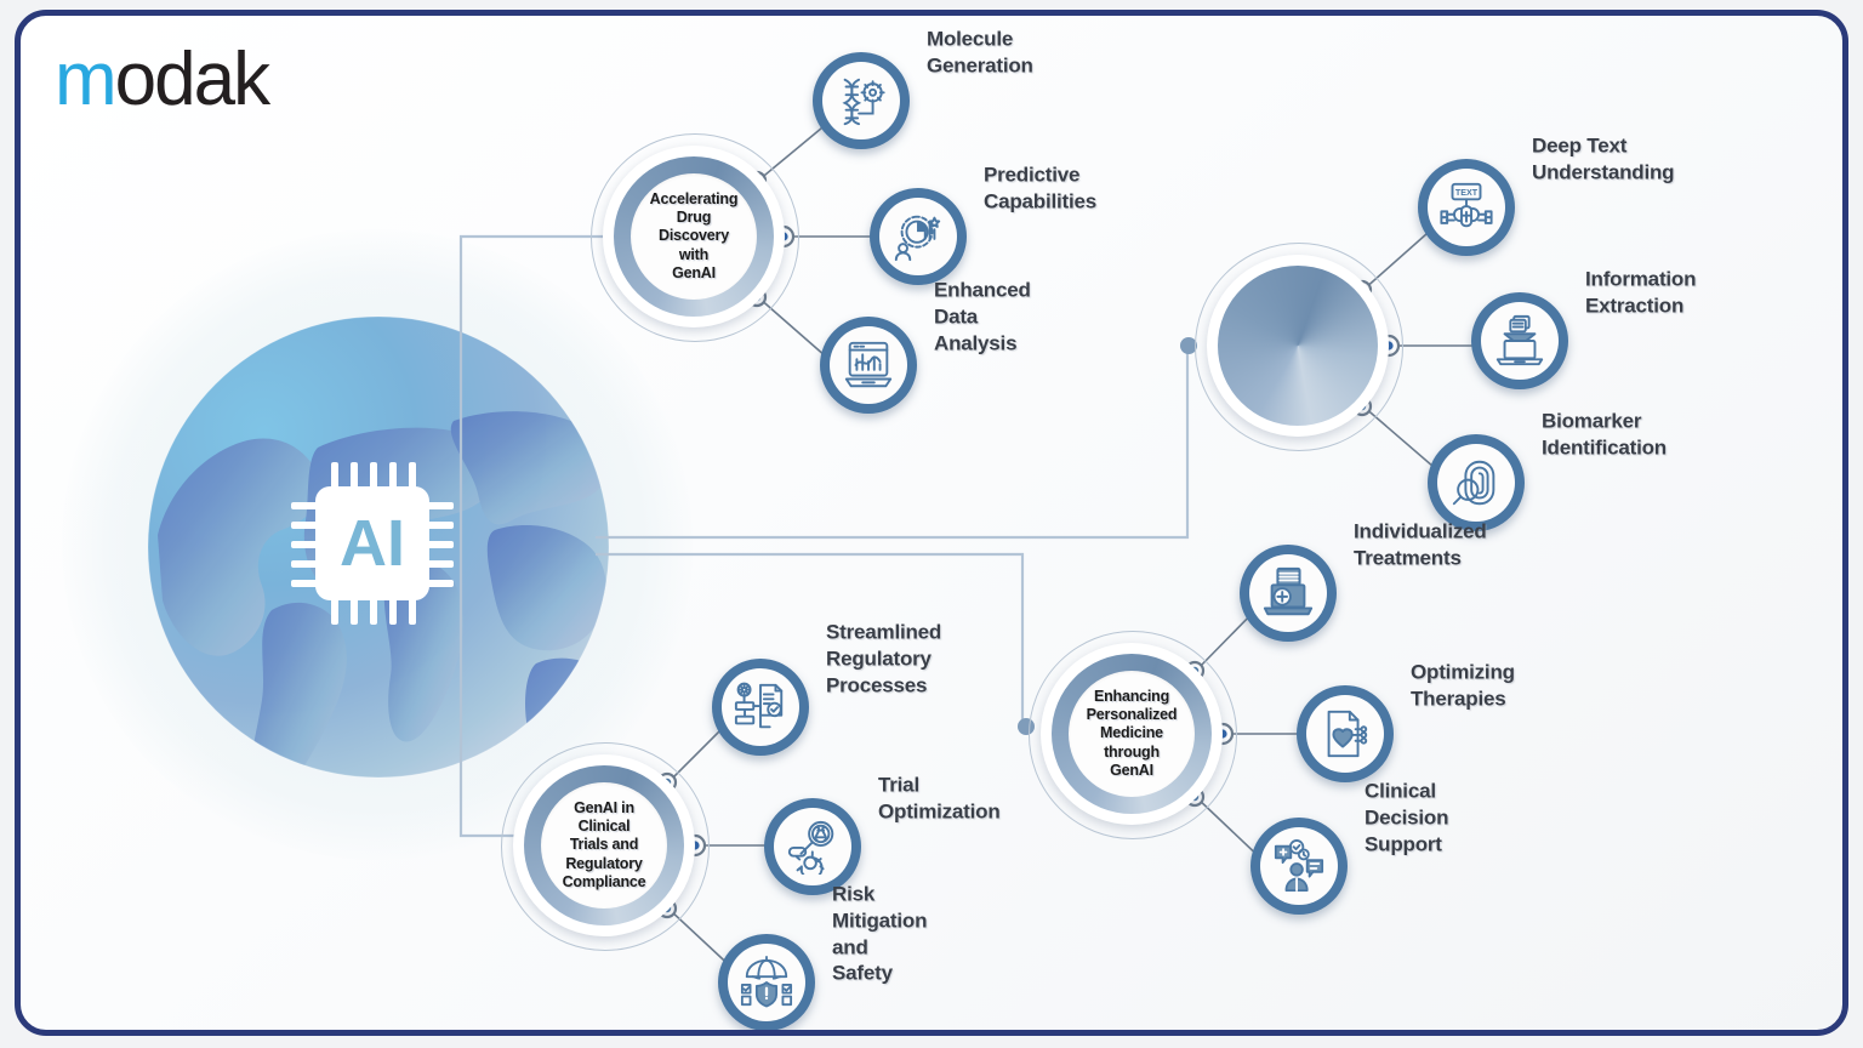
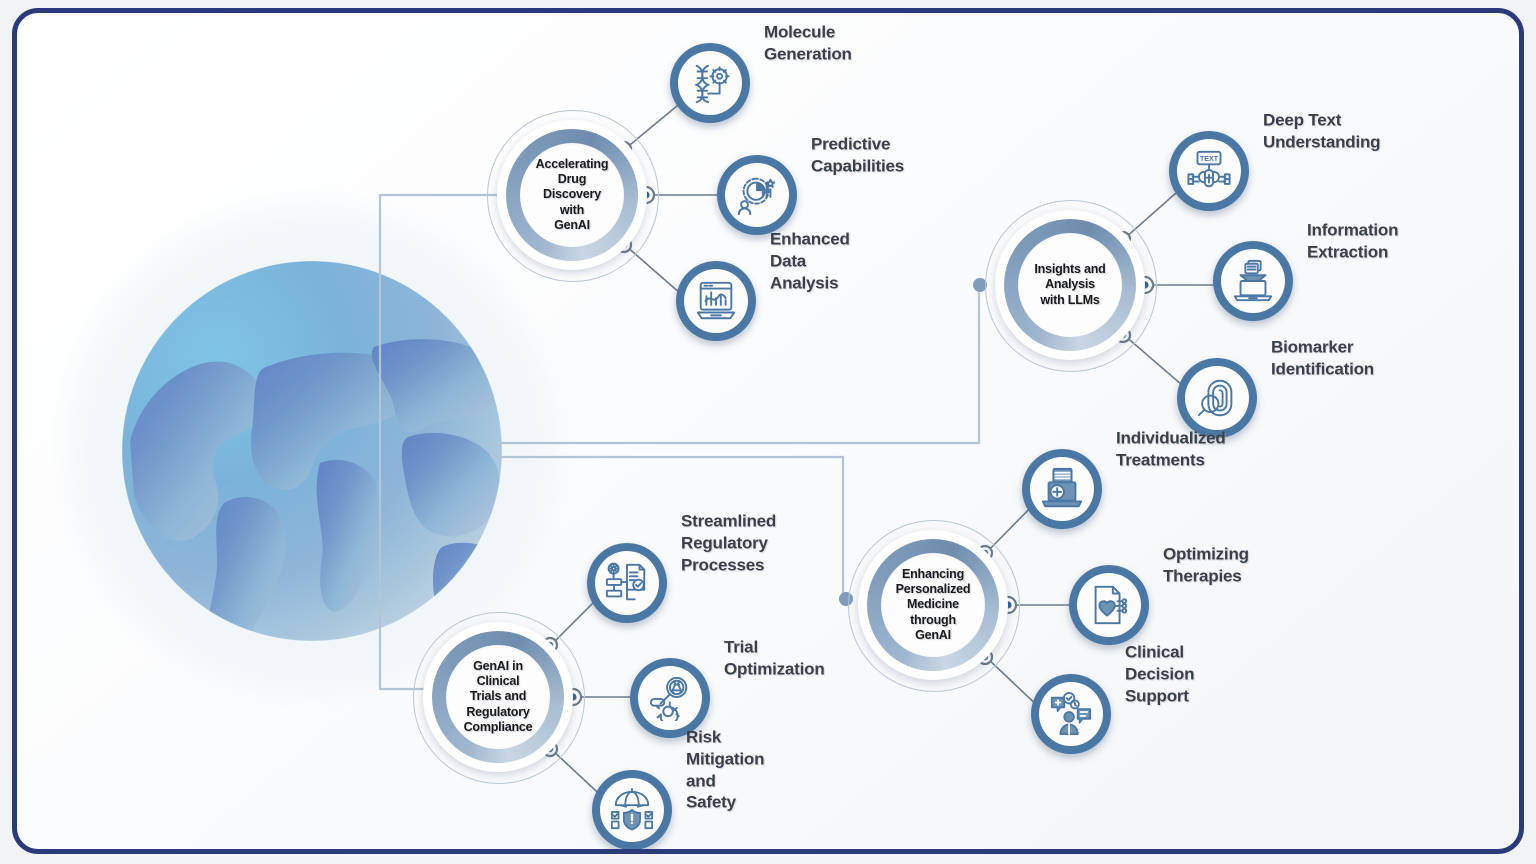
- modak
- AI
  Accelerating
  Drug
  Discovery
  with
  GenAI
+ Insights and
+ Analysis
+ with LLMs
  Enhancing
  Personalized
  Medicine
  through
  GenAI
  GenAI in
  Clinical
  Trials and
  Regulatory
  Compliance
  Molecule
  Generation
  Predictive
  Capabilities
  Enhanced
  Data Analysis
  TEXT
  Deep Text
  Understanding
  Information
  Extraction
  Biomarker
  Identification
  Individualized
  Treatments
  Optimizing
  Therapies
  Clinical
  Decision Support
  Streamlined
  Regulatory
  Processes
  Trial
  Optimization
  Risk Mitigation
  and Safety
